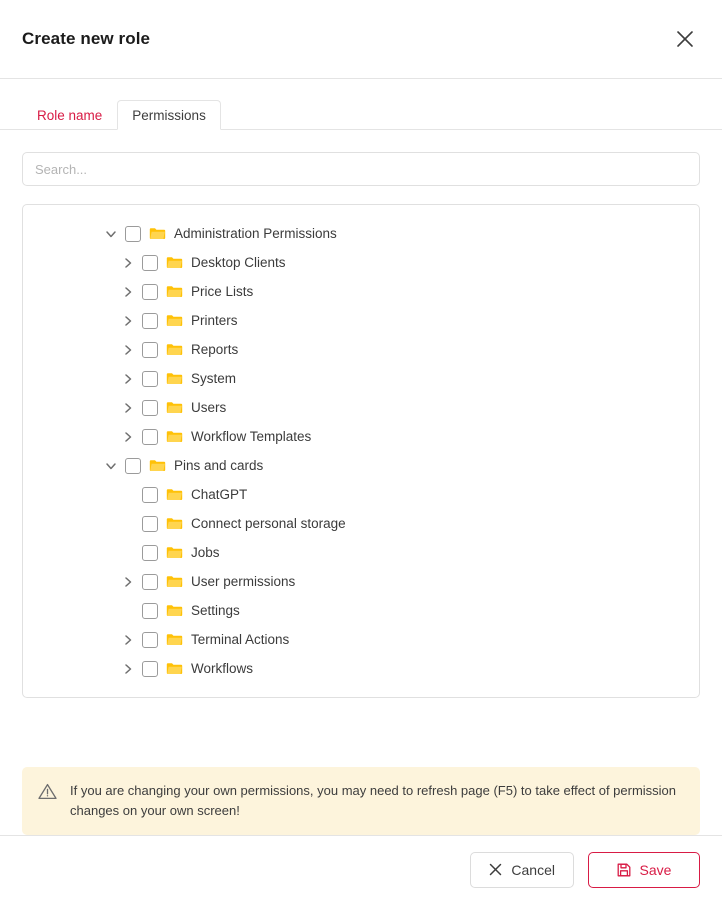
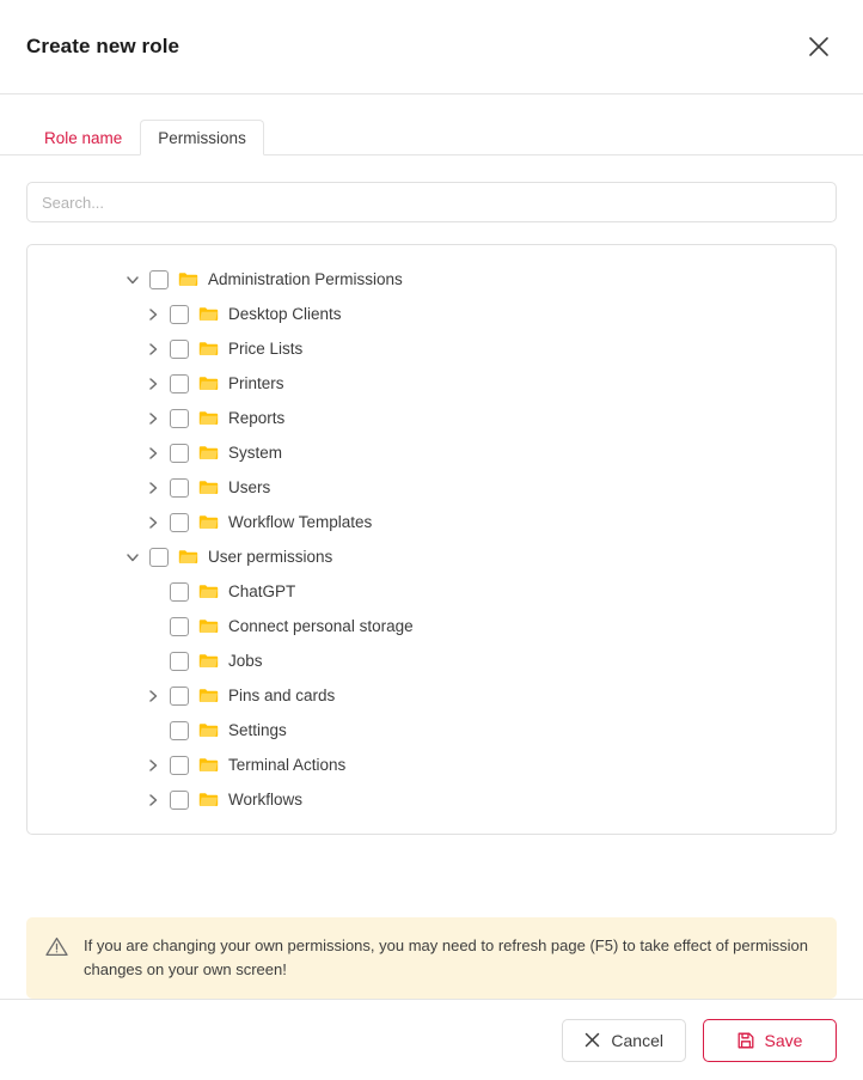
  Create new role
  Role name
  Permissions
  Search...
  Administration Permissions
  Desktop Clients
  Price Lists
  Printers
  Reports
  System
  Users
  Workflow Templates
- Pins and cards
+ User permissions
  ChatGPT
  Connect personal storage
  Jobs
- User permissions
+ Pins and cards
  Settings
  Terminal Actions
  Workflows
  If you are changing your own permissions, you may need to refresh page (F5) to take effect of permission changes on your own screen!
  Cancel
  Save
